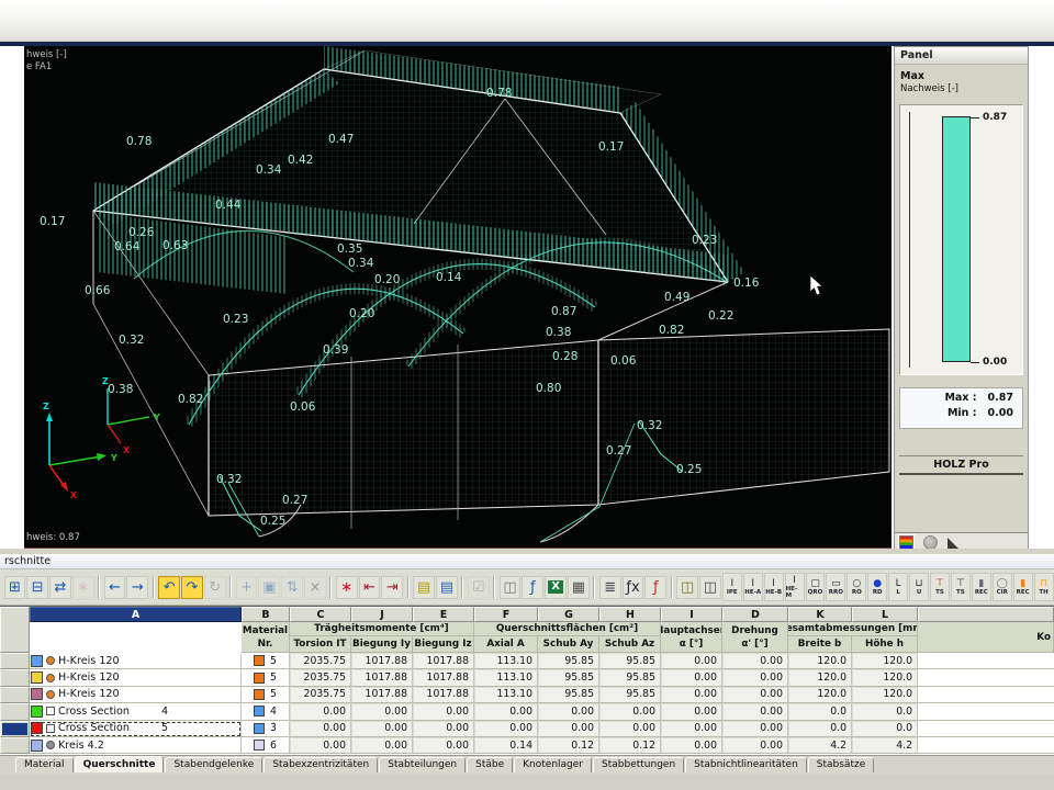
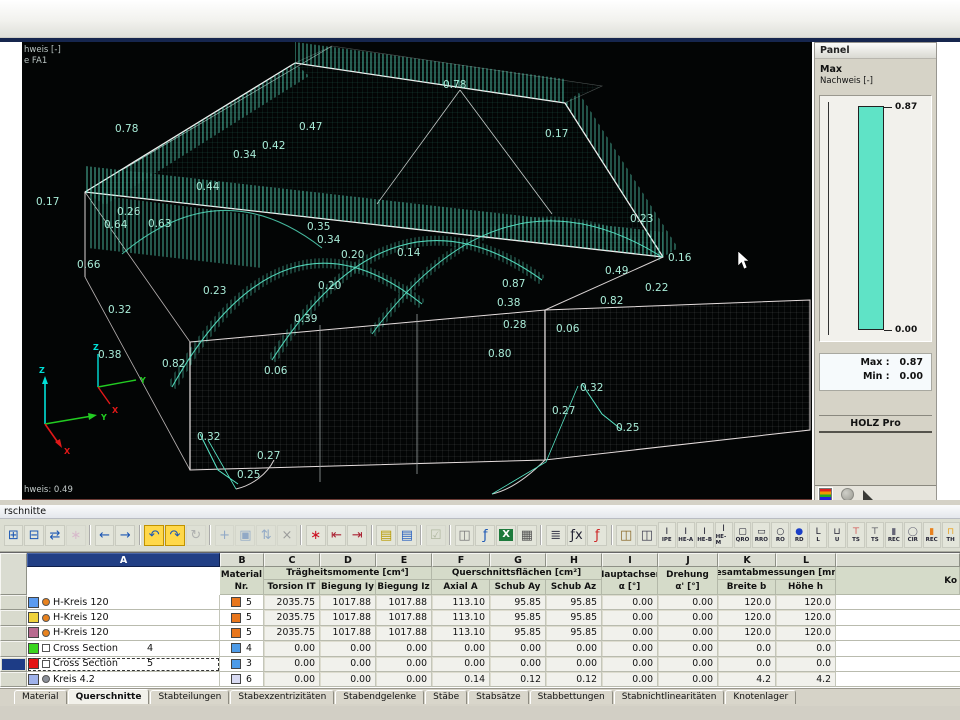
  Z
  Y
  X
  Z
  Y
  X
  0.78
  0.78
  0.34
  0.42
  0.47
  0.17
  0.17
  0.26
  0.64
  0.63
  0.44
  0.66
  0.23
  0.16
  0.22
  0.82
  0.49
  0.87
  0.38
  0.28
  0.80
  0.06
  0.06
  0.38
  0.82
  0.34
  0.20
  0.14
  0.35
  0.23
  0.20
  0.39
  0.32
  0.32
  0.27
  0.25
  0.32
  0.27
  0.25
  hweis [-]
  e FA1
- hweis: 0.87
+ hweis: 0.49
  Panel
  Max
  Nachweis [-]
  0.87
  0.00
  Max :
  0.87
  Min :
  0.00
  HOLZ Pro
  rschnitte
  ⊞
  ⊟
  ⇄
  ∗
  ←
  →
  ↶
  ↷
  ↻
  +
  ▣
  ⇅
  ×
  ∗
  ⇤
  ⇥
  ▤
  ▤
  ☑
  ◫
  ƒ
  X
  ▦
  ≣
  ƒx
  ƒ
  ◫
  ◫
  I
  I
  I
  I
  ▢
  ▭
  ○
  ●
  L
  ⊔
  ⊤
  ⊤
  ▮
  ◯
  ▮
  ⊓
  A
  B
  C
- J
+ D
  E
  F
  G
  H
  I
- D
+ J
  K
  L
  Material
  Nr.
  Trägheitsmomente [cm⁴]
  Torsion IT
  Biegung Iy
  Biegung Iz
  Querschnittsflächen [cm²]
  Axial A
  Schub Ay
  Schub Az
  auptachse
  α [°]
  Drehung
  α' [°]
  esamtabmessungen [m
  Breite b
  Höhe h
  Ko
  H-Kreis 120
  5
  2035.75
  1017.88
  1017.88
  113.10
  95.85
  95.85
  0.00
  0.00
  120.0
  120.0
  H-Kreis 120
  5
  2035.75
  1017.88
  1017.88
  113.10
  95.85
  95.85
  0.00
  0.00
  120.0
  120.0
  H-Kreis 120
  5
  2035.75
  1017.88
  1017.88
  113.10
  95.85
  95.85
  0.00
  0.00
  120.0
  120.0
  Cross Section
  4
  4
  0.00
  0.00
  0.00
  0.00
  0.00
  0.00
  0.00
  0.00
  0.0
  0.0
  Cross Section
  5
  3
  0.00
  0.00
  0.00
  0.00
  0.00
  0.00
  0.00
  0.00
  0.0
  0.0
  Kreis 4.2
  6
  0.00
  0.00
  0.00
  0.14
  0.12
  0.12
  0.00
  0.00
  4.2
  4.2
  Material
  Querschnitte
- Stabendgelenke
+ Stabteilungen
  Stabexzentrizitäten
- Stabteilungen
+ Stabendgelenke
  Stäbe
- Knotenlager
+ Stabsätze
  Stabbettungen
  Stabnichtlinearitäten
- Stabsätze
+ Knotenlager
